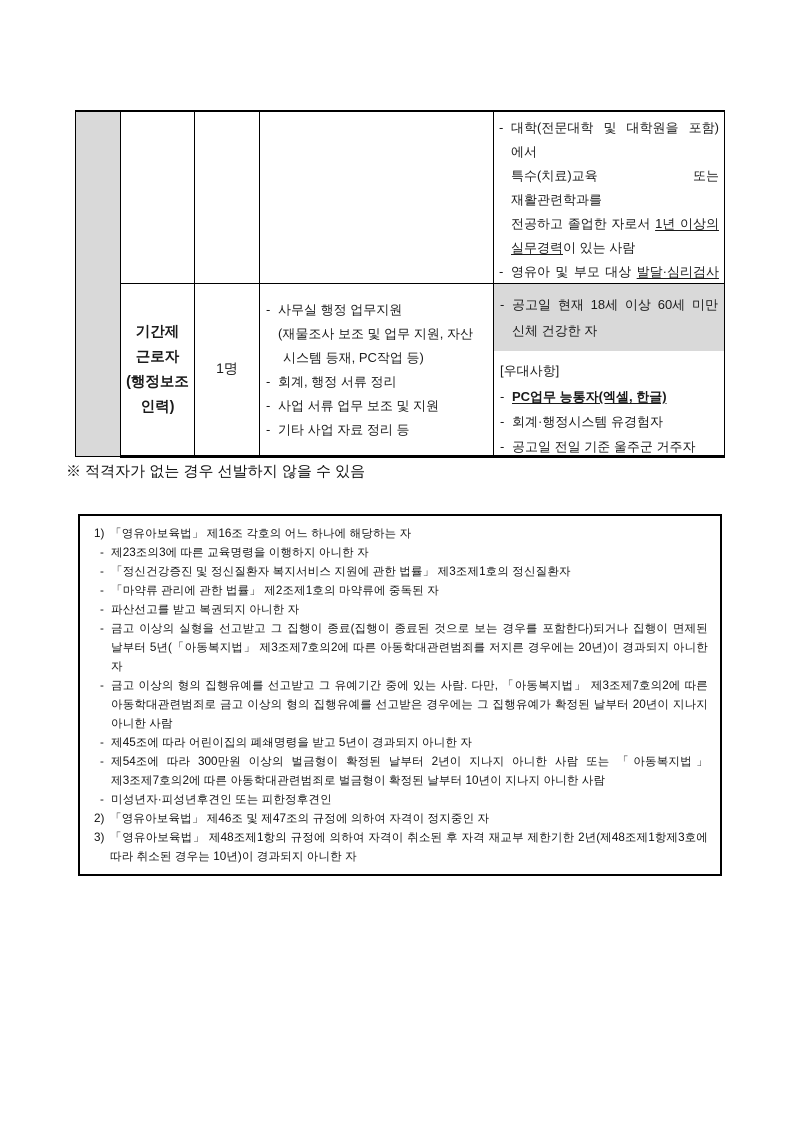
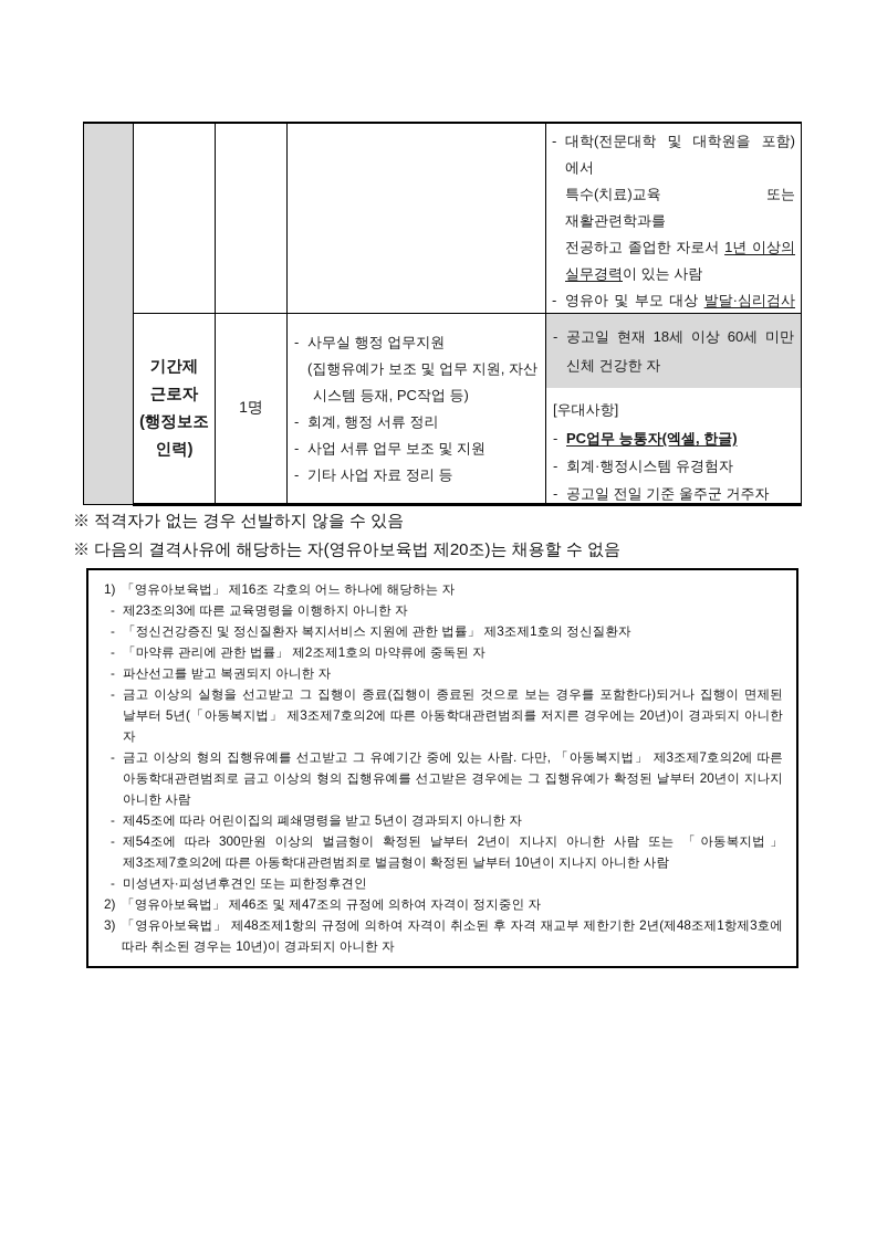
  				- 대학(전문대학 및 대학원을 포함)에서특수(치료)교육 또는 재활관련학과를전공하고 졸업한 자로서 1년 이상의실무경력이 있는 사람- 영유아 및 부모 대상 발달·심리검사
- 기간제 근로자 (행정보조 인력)	1명	- 사무실 행정 업무지원(재물조사 보조 및 업무 지원, 자산시스템 등재, PC작업 등)- 회계, 행정 서류 정리- 사업 서류 업무 보조 및 지원- 기타 사업 자료 정리 등	- 공고일 현재 18세 이상 60세 미만신체 건강한 자 [우대사항] - PC업무 능통자(엑셀, 한글)- 회계·행정시스템 유경험자- 공고일 전일 기준 울주군 거주자
+ 기간제 근로자 (행정보조 인력)	1명	- 사무실 행정 업무지원(집행유예가 보조 및 업무 지원, 자산시스템 등재, PC작업 등)- 회계, 행정 서류 정리- 사업 서류 업무 보조 및 지원- 기타 사업 자료 정리 등	- 공고일 현재 18세 이상 60세 미만신체 건강한 자 [우대사항] - PC업무 능통자(엑셀, 한글)- 회계·행정시스템 유경험자- 공고일 전일 기준 울주군 거주자
  ※ 적격자가 없는 경우 선발하지 않을 수 있음
+ ※ 다음의 결격사유에 해당하는 자(영유아보육법 제20조)는 채용할 수 없음
  1)
  「영유아보육법」 제16조 각호의 어느 하나에 해당하는 자
  -
  제23조의3에 따른 교육명령을 이행하지 아니한 자
  -
  「정신건강증진 및 정신질환자 복지서비스 지원에 관한 법률」 제3조제1호의 정신질환자
  -
  「마약류 관리에 관한 법률」 제2조제1호의 마약류에 중독된 자
  -
  파산선고를 받고 복권되지 아니한 자
  -
  금고 이상의 실형을 선고받고 그 집행이 종료(집행이 종료된 것으로 보는 경우를 포함한다)되거나 집행이 면제된 날부터 5년(「아동복지법」 제3조제7호의2에 따른 아동학대관련범죄를 저지른 경우에는 20년)이 경과되지 아니한 자
  -
  금고 이상의 형의 집행유예를 선고받고 그 유예기간 중에 있는 사람. 다만, 「아동복지법」 제3조제7호의2에 따른 아동학대관련범죄로 금고 이상의 형의 집행유예를 선고받은 경우에는 그 집행유예가 확정된 날부터 20년이 지나지 아니한 사람
  -
  제45조에 따라 어린이집의 폐쇄명령을 받고 5년이 경과되지 아니한 자
  -
  제54조에 따라 300만원 이상의 벌금형이 확정된 날부터 2년이 지나지 아니한 사람 또는 「아동복지법」 제3조제7호의2에 따른 아동학대관련범죄로 벌금형이 확정된 날부터 10년이 지나지 아니한 사람
  -
  미성년자·피성년후견인 또는 피한정후견인
  2)
  「영유아보육법」 제46조 및 제47조의 규정에 의하여 자격이 정지중인 자
  3)
  「영유아보육법」 제48조제1항의 규정에 의하여 자격이 취소된 후 자격 재교부 제한기한 2년(제48조제1항제3호에 따라 취소된 경우는 10년)이 경과되지 아니한 자
